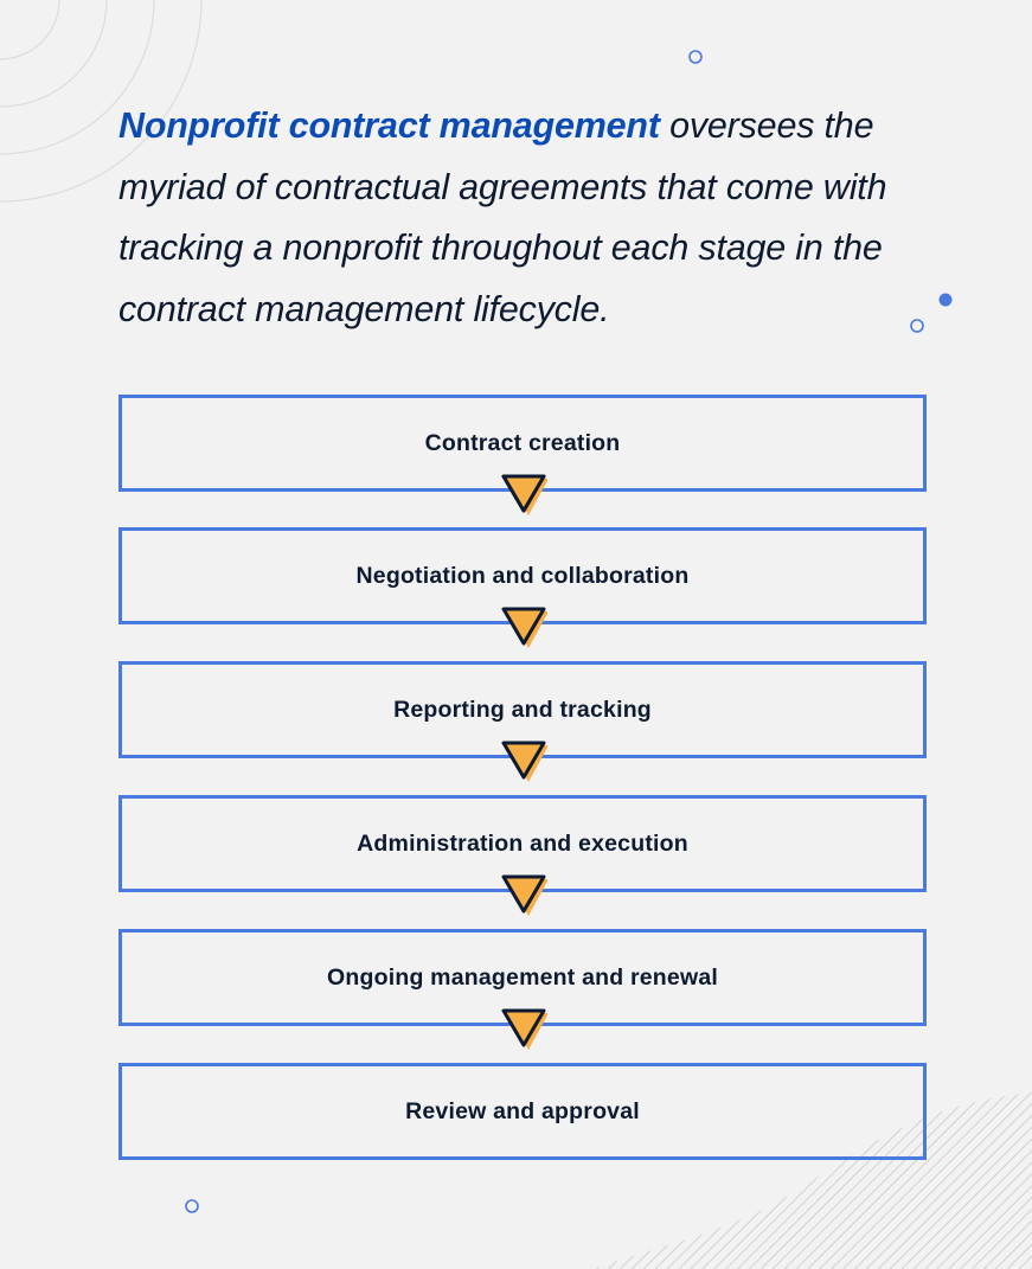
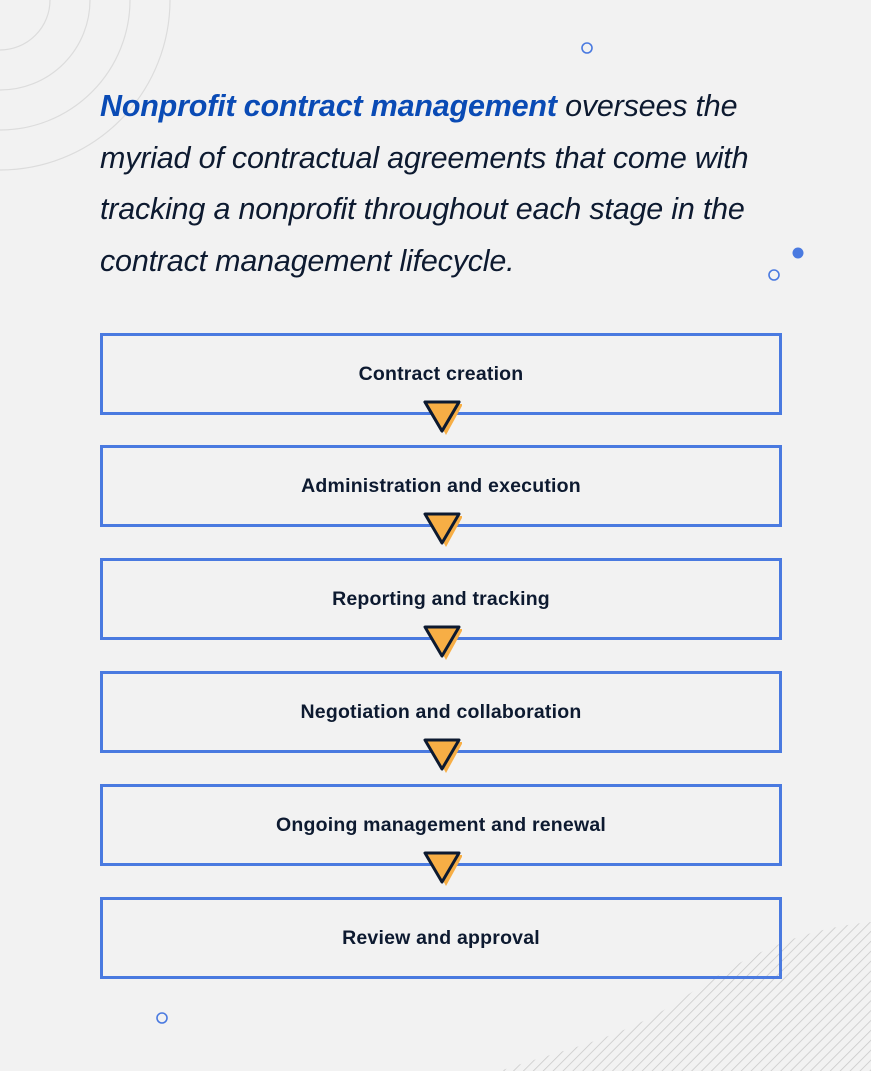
  Nonprofit contract management oversees the myriad of contractual agreements that come with tracking a nonprofit throughout each stage in the contract management lifecycle.
  Contract creation
- Negotiation and collaboration
+ Administration and execution
  Reporting and tracking
- Administration and execution
+ Negotiation and collaboration
  Ongoing management and renewal
  Review and approval
